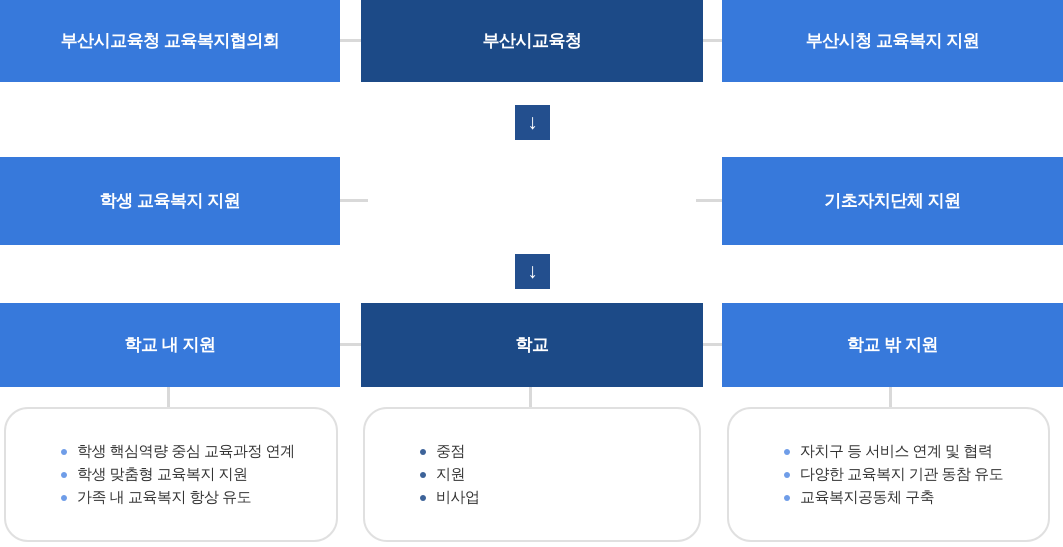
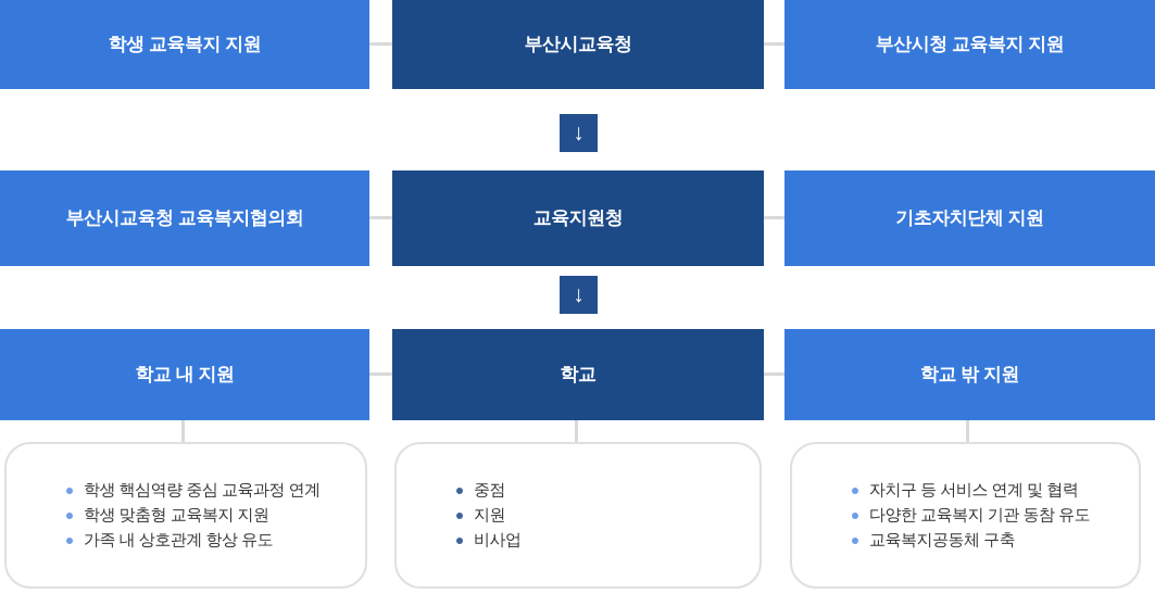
- 부산시교육청 교육복지협의회
+ 학생 교육복지 지원
  부산시교육청
  부산시청 교육복지 지원
  ↓
- 학생 교육복지 지원
+ 부산시교육청 교육복지협의회
+ 교육지원청
  기초자치단체 지원
  ↓
  학교 내 지원
  학교
  학교 밖 지원
  학생 핵심역량 중심 교육과정 연계
  학생 맞춤형 교육복지 지원
- 가족 내 교육복지 항상 유도
+ 가족 내 상호관계 항상 유도
  중점
  지원
  비사업
  자치구 등 서비스 연계 및 협력
  다양한 교육복지 기관 동참 유도
  교육복지공동체 구축
